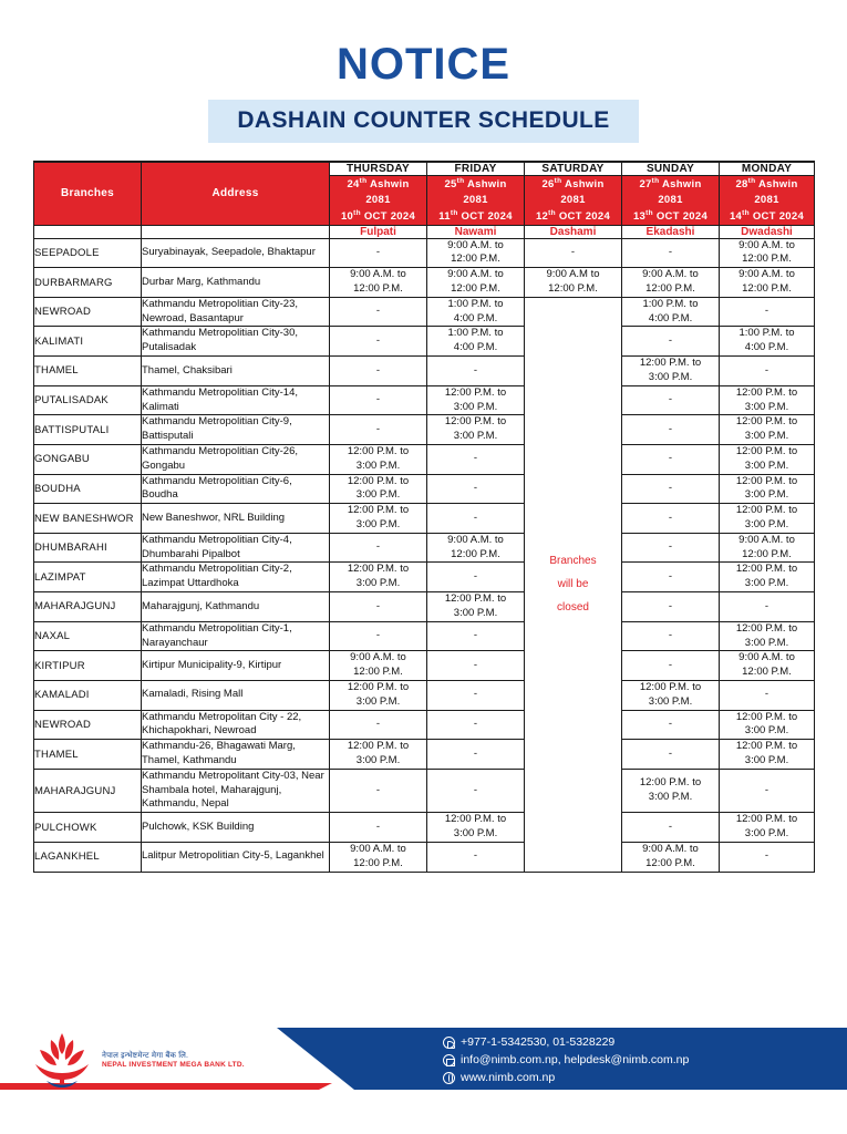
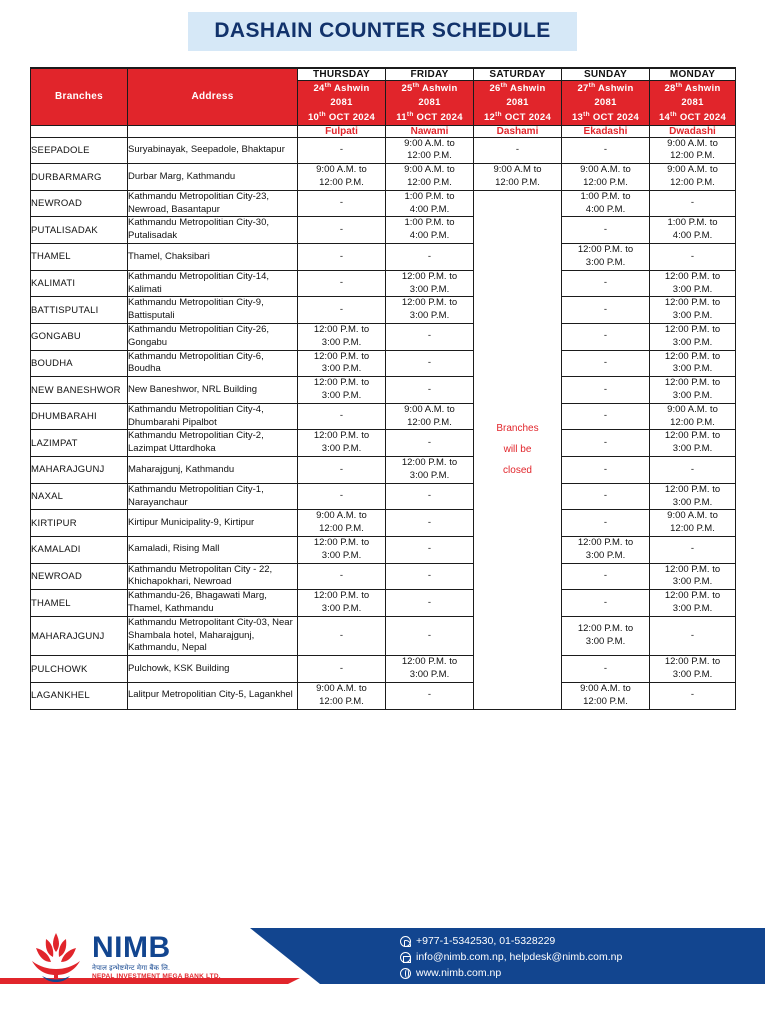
- NOTICE
  DASHAIN COUNTER SCHEDULE
  Branches	Address	THURSDAY	FRIDAY	SATURDAY	SUNDAY	MONDAY
  24 Ashwin208110 OCT 2024	25 Ashwin208111 OCT 2024	26 Ashwin208112 OCT 2024	27 Ashwin208113 OCT 2024	28 Ashwin208114 OCT 2024
  		Fulpati	Nawami	Dashami	Ekadashi	Dwadashi
  SEEPADOLE	Suryabinayak, Seepadole, Bhaktapur	-	9:00 A.M. to12:00 P.M.	-	-	9:00 A.M. to12:00 P.M.
  DURBARMARG	Durbar Marg, Kathmandu	9:00 A.M. to12:00 P.M.	9:00 A.M. to12:00 P.M.	9:00 A.M to12:00 P.M.	9:00 A.M. to12:00 P.M.	9:00 A.M. to12:00 P.M.
  NEWROAD	Kathmandu Metropolitian City-23, Newroad, Basantapur	-	1:00 P.M. to4:00 P.M.	Brancheswill beclosed	1:00 P.M. to4:00 P.M.	-
- KALIMATI	Kathmandu Metropolitian City-30, Putalisadak	-	1:00 P.M. to4:00 P.M.	-	1:00 P.M. to4:00 P.M.
+ PUTALISADAK	Kathmandu Metropolitian City-30, Putalisadak	-	1:00 P.M. to4:00 P.M.	-	1:00 P.M. to4:00 P.M.
  THAMEL	Thamel, Chaksibari	-	-	12:00 P.M. to3:00 P.M.	-
- PUTALISADAK	Kathmandu Metropolitian City-14, Kalimati	-	12:00 P.M. to3:00 P.M.	-	12:00 P.M. to3:00 P.M.
+ KALIMATI	Kathmandu Metropolitian City-14, Kalimati	-	12:00 P.M. to3:00 P.M.	-	12:00 P.M. to3:00 P.M.
  BATTISPUTALI	Kathmandu Metropolitian City-9, Battisputali	-	12:00 P.M. to3:00 P.M.	-	12:00 P.M. to3:00 P.M.
  GONGABU	Kathmandu Metropolitian City-26, Gongabu	12:00 P.M. to3:00 P.M.	-	-	12:00 P.M. to3:00 P.M.
  BOUDHA	Kathmandu Metropolitian City-6, Boudha	12:00 P.M. to3:00 P.M.	-	-	12:00 P.M. to3:00 P.M.
  NEW BANESHWOR	New Baneshwor, NRL Building	12:00 P.M. to3:00 P.M.	-	-	12:00 P.M. to3:00 P.M.
  DHUMBARAHI	Kathmandu Metropolitian City-4, Dhumbarahi Pipalbot	-	9:00 A.M. to12:00 P.M.	-	9:00 A.M. to12:00 P.M.
  LAZIMPAT	Kathmandu Metropolitian City-2, Lazimpat Uttardhoka	12:00 P.M. to3:00 P.M.	-	-	12:00 P.M. to3:00 P.M.
  MAHARAJGUNJ	Maharajgunj, Kathmandu	-	12:00 P.M. to3:00 P.M.	-	-
  NAXAL	Kathmandu Metropolitian City-1, Narayanchaur	-	-	-	12:00 P.M. to3:00 P.M.
  KIRTIPUR	Kirtipur Municipality-9, Kirtipur	9:00 A.M. to12:00 P.M.	-	-	9:00 A.M. to12:00 P.M.
  KAMALADI	Kamaladi, Rising Mall	12:00 P.M. to3:00 P.M.	-	12:00 P.M. to3:00 P.M.	-
  NEWROAD	Kathmandu Metropolitan City - 22, Khichapokhari, Newroad	-	-	-	12:00 P.M. to3:00 P.M.
  THAMEL	Kathmandu-26, Bhagawati Marg, Thamel, Kathmandu	12:00 P.M. to3:00 P.M.	-	-	12:00 P.M. to3:00 P.M.
  MAHARAJGUNJ	Kathmandu Metropolitant City-03, Near Shambala hotel, Maharajgunj, Kathmandu, Nepal	-	-	12:00 P.M. to3:00 P.M.	-
  PULCHOWK	Pulchowk, KSK Building	-	12:00 P.M. to3:00 P.M.	-	12:00 P.M. to3:00 P.M.
  LAGANKHEL	Lalitpur Metropolitian City-5, Lagankhel	9:00 A.M. to12:00 P.M.	-	9:00 A.M. to12:00 P.M.	-
+ NIMB
  +977-1-5342530, 01-5328229
  info@nimb.com.np, helpdesk@nimb.com.np
  www.nimb.com.np
